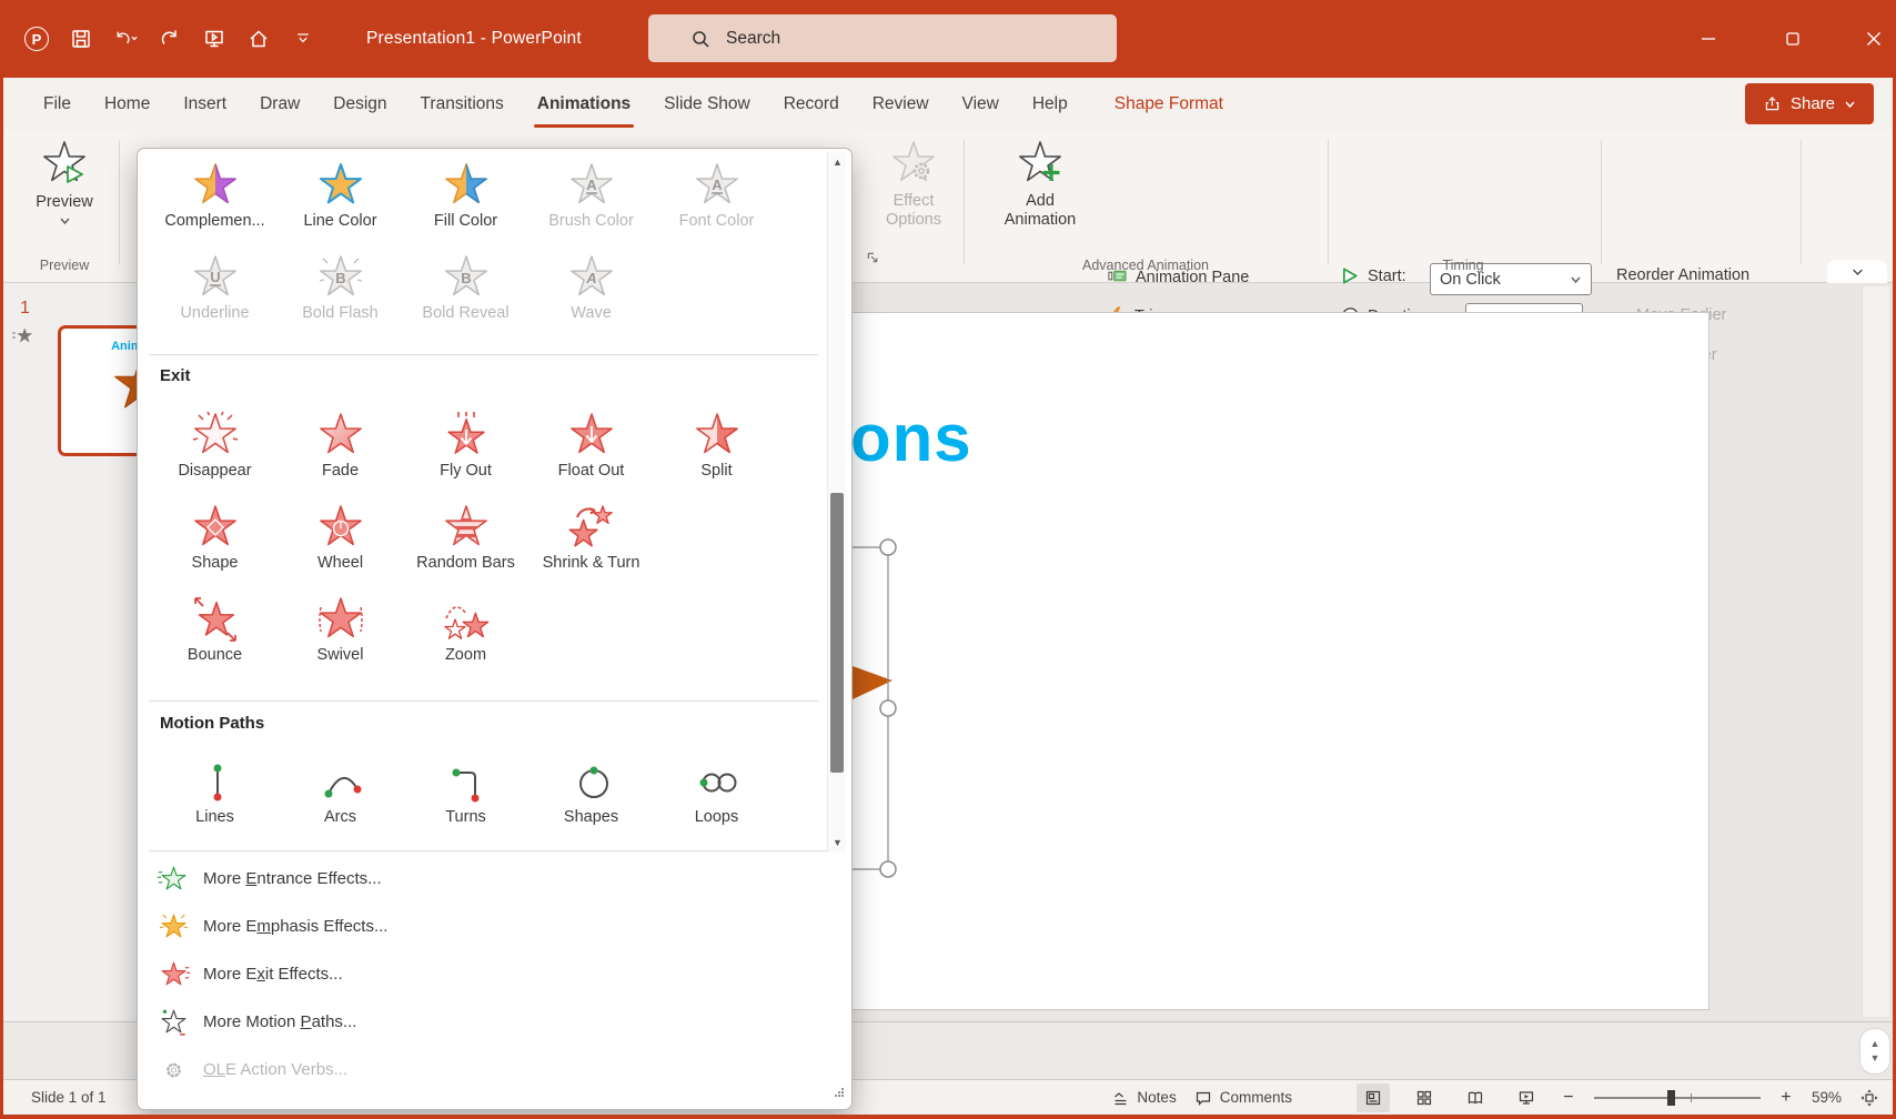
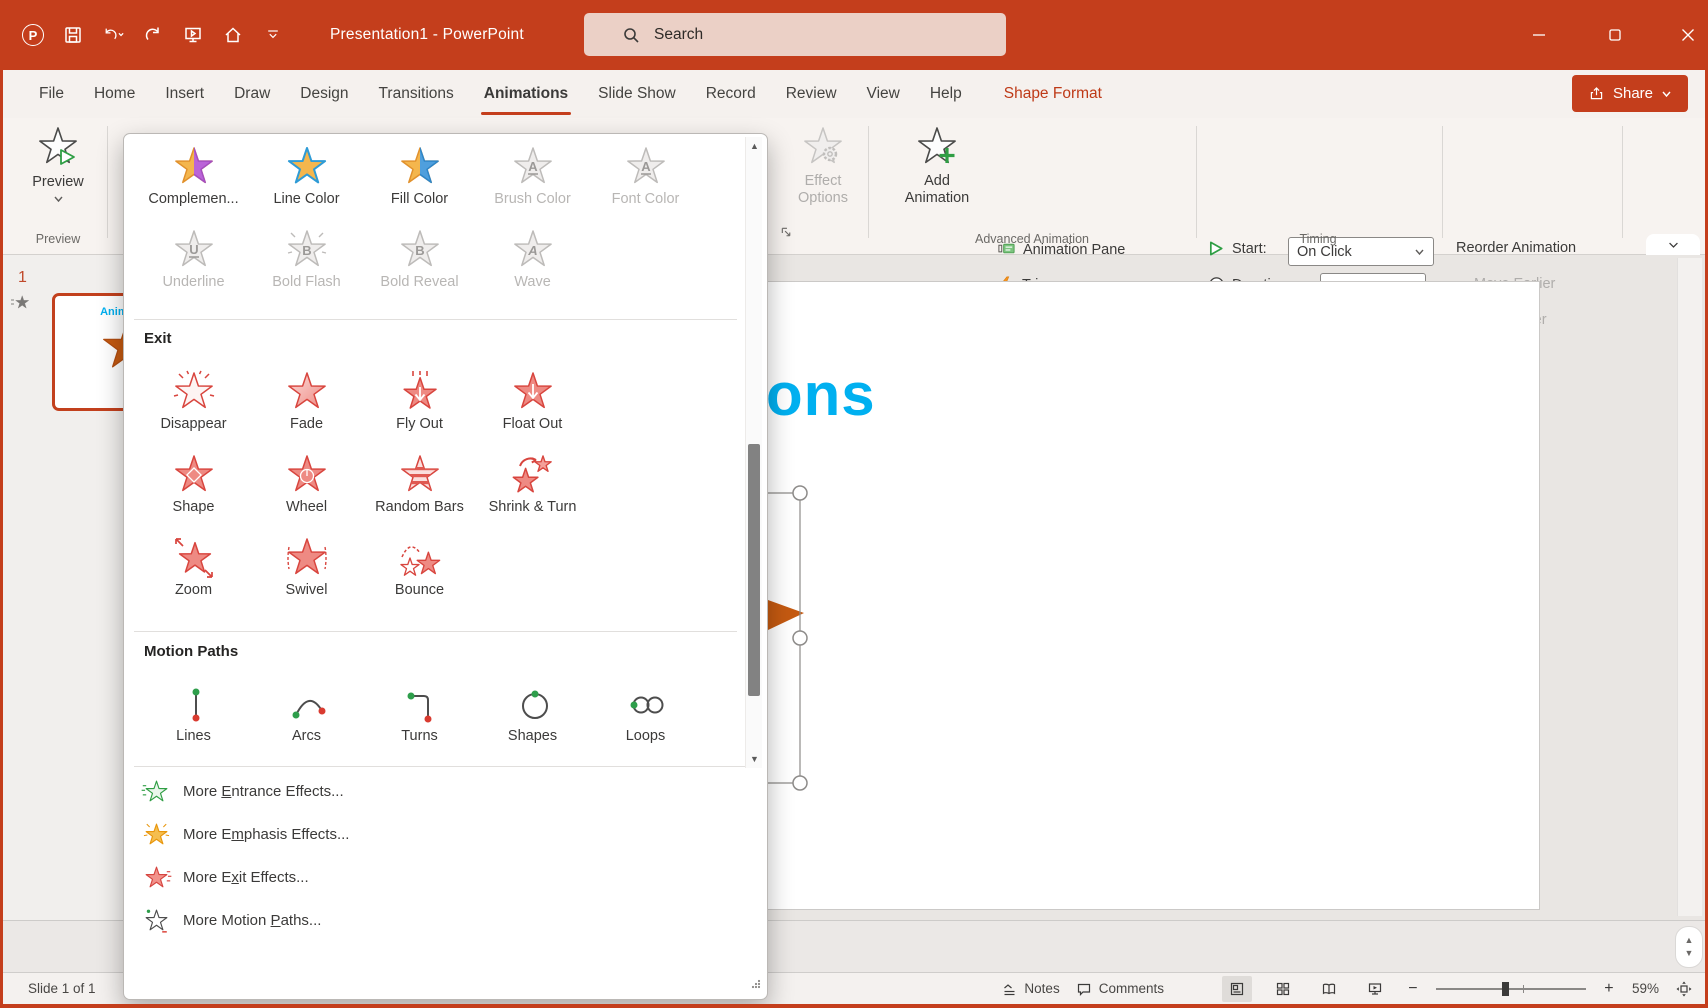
  P
  Presentation1 - PowerPoint
  Search
  File
  Home
  Insert
  Draw
  Design
  Transitions
  Animations
  Slide Show
  Record
  Review
  View
  Help
  Shape Format
  Share
  Preview
  Preview
  Effect
  Options
  Add
  Animation
  Animation Pane
  Advanced Animation
  Start:
  On Click
  Timing
  Reorder Animation
  1
  ons
  ▲
  ▼
  Slide 1 of 1
  Notes
  Comments
  −
  +
  59%
  Complemen...
  Line Color
  Fill Color
  A
  Brush Color
  A
  Font Color
  U
  Underline
  B
  Bold Flash
  B
  Bold Reveal
  A
  Wave
  Exit
  Disappear
  Fade
  Fly Out
  Float Out
- Split
  Shape
  Wheel
  Random Bars
  Shrink & Turn
- Bounce
+ Zoom
  Swivel
- Zoom
+ Bounce
  Motion Paths
  Lines
  Arcs
  Turns
  Shapes
  Loops
  More Entrance Effects...
  More Emphasis Effects...
  More Exit Effects...
  More Motion Paths...
- OLE Action Verbs...
  ▲
  ▼
